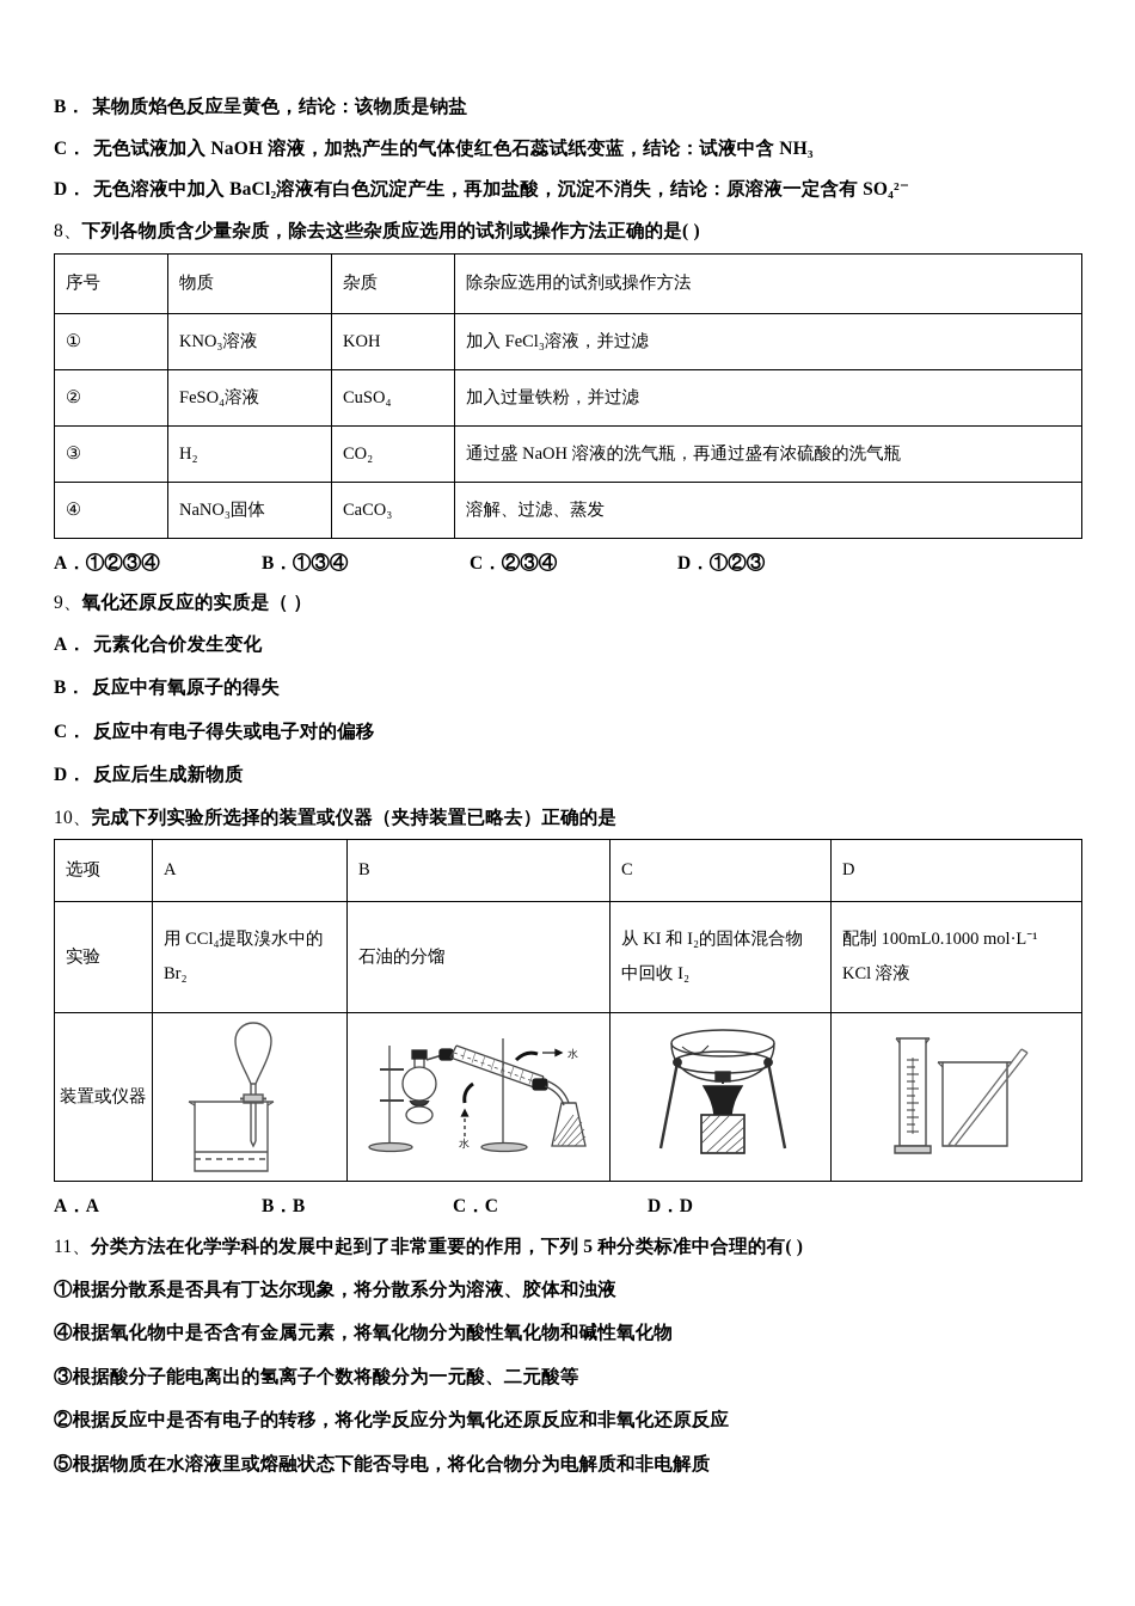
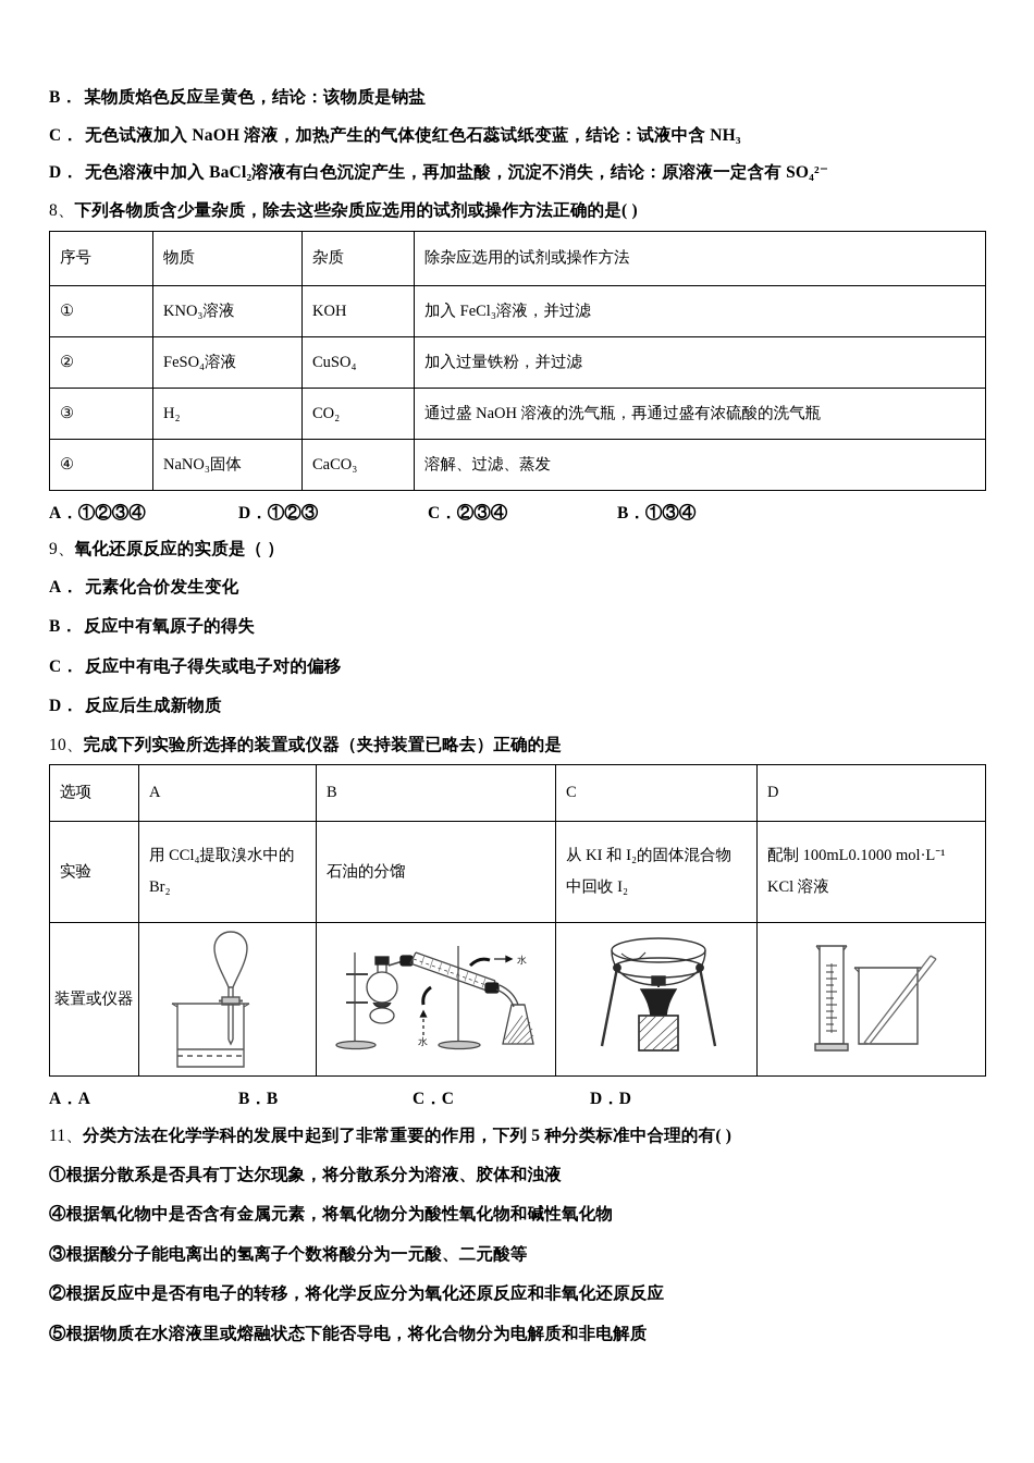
  B． 某物质焰色反应呈黄色，结论：该物质是钠盐
  C． 无色试液加入 NaOH 溶液，加热产生的气体使红色石蕊试纸变蓝，结论：试液中含 NH₃
  D． 无色溶液中加入 BaCl₂溶液有白色沉淀产生，再加盐酸，沉淀不消失，结论：原溶液一定含有 SO₄²⁻
  8、下列各物质含少量杂质，除去这些杂质应选用的试剂或操作方法正确的是( )
  序号	物质	杂质	除杂应选用的试剂或操作方法
  ①	KNO₃溶液	KOH	加入 FeCl₃溶液，并过滤
  ②	FeSO₄溶液	CuSO₄	加入过量铁粉，并过滤
  ③	H₂	CO₂	通过盛 NaOH 溶液的洗气瓶，再通过盛有浓硫酸的洗气瓶
  ④	NaNO₃固体	CaCO₃	溶解、过滤、蒸发
  A．①②③④
- B．①③④
+ D．①②③
  C．②③④
- D．①②③
+ B．①③④
  9、氧化还原反应的实质是（ ）
  A． 元素化合价发生变化
  B． 反应中有氧原子的得失
  C． 反应中有电子得失或电子对的偏移
  D． 反应后生成新物质
  10、完成下列实验所选择的装置或仪器（夹持装置已略去）正确的是
  选项	A	B	C	D
  实验	用 CCl₄提取溴水中的 Br₂	石油的分馏	从 KI 和 I₂的固体混合物中回收 I₂	配制 100mL0.1000 mol·L⁻¹ KCl 溶液
  装置或仪器		水 水
  A．A
  B．B
  C．C
  D．D
  11、分类方法在化学学科的发展中起到了非常重要的作用，下列 5 种分类标准中合理的有( )
  ①根据分散系是否具有丁达尔现象，将分散系分为溶液、胶体和浊液
  ④根据氧化物中是否含有金属元素，将氧化物分为酸性氧化物和碱性氧化物
  ③根据酸分子能电离出的氢离子个数将酸分为一元酸、二元酸等
  ②根据反应中是否有电子的转移，将化学反应分为氧化还原反应和非氧化还原反应
  ⑤根据物质在水溶液里或熔融状态下能否导电，将化合物分为电解质和非电解质
